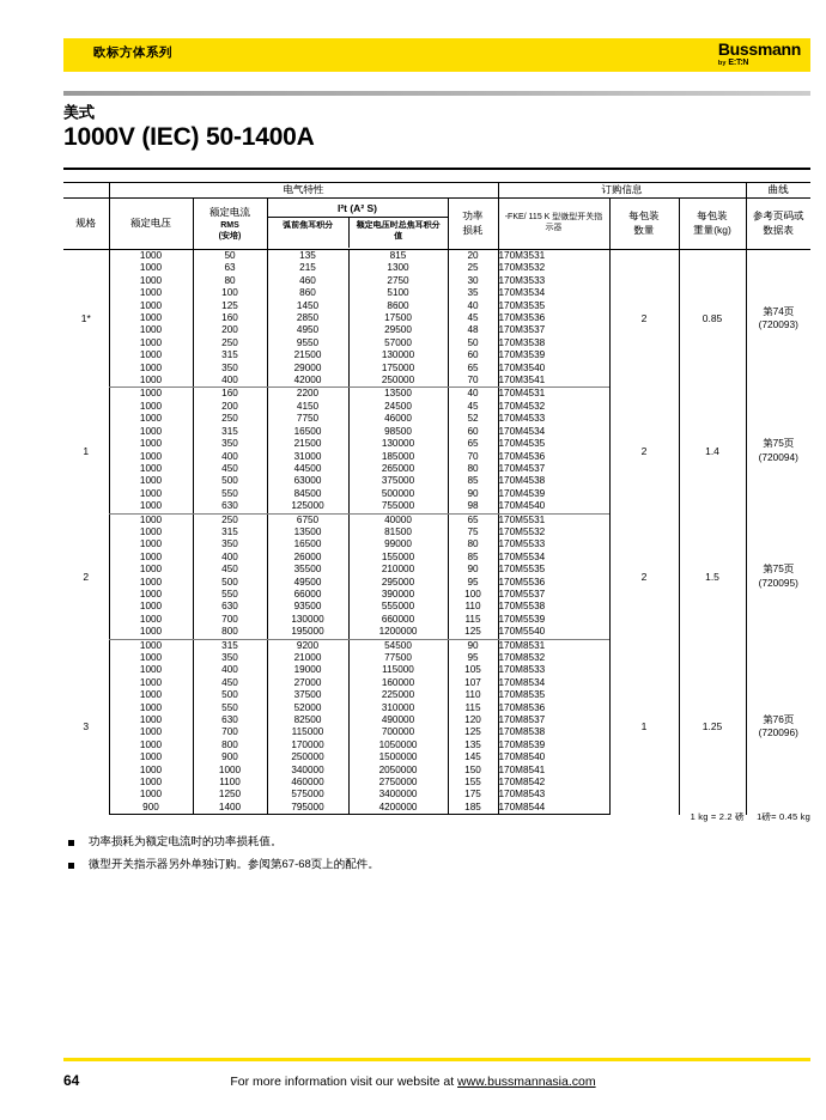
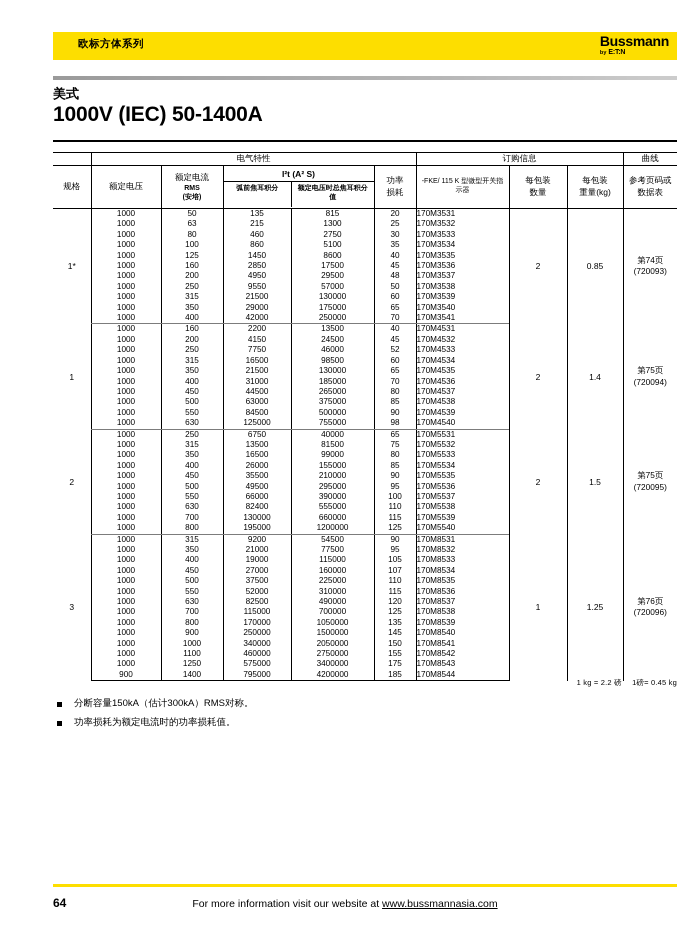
  欧标方体系列
  Bussmann
  美式
  1000V (IEC) 50-1400A
  	电气特性	订购信息	曲线
  1*	1000	50	135	815	20	170M3531	2	0.85	第74页(720093)
  1000	63	215	1300	25	170M3532
  1000	80	460	2750	30	170M3533
  1000	100	860	5100	35	170M3534
  1000	125	1450	8600	40	170M3535
  1000	160	2850	17500	45	170M3536
  1000	200	4950	29500	48	170M3537
  1000	250	9550	57000	50	170M3538
  1000	315	21500	130000	60	170M3539
  1000	350	29000	175000	65	170M3540
  1000	400	42000	250000	70	170M3541
  1	1000	160	2200	13500	40	170M4531	2	1.4	第75页(720094)
  1000	200	4150	24500	45	170M4532
  1000	250	7750	46000	52	170M4533
  1000	315	16500	98500	60	170M4534
  1000	350	21500	130000	65	170M4535
  1000	400	31000	185000	70	170M4536
  1000	450	44500	265000	80	170M4537
  1000	500	63000	375000	85	170M4538
  1000	550	84500	500000	90	170M4539
  1000	630	125000	755000	98	170M4540
  2	1000	250	6750	40000	65	170M5531	2	1.5	第75页(720095)
  1000	315	13500	81500	75	170M5532
  1000	350	16500	99000	80	170M5533
  1000	400	26000	155000	85	170M5534
  1000	450	35500	210000	90	170M5535
  1000	500	49500	295000	95	170M5536
  1000	550	66000	390000	100	170M5537
- 1000	630	93500	555000	110	170M5538
+ 1000	630	82400	555000	110	170M5538
  1000	700	130000	660000	115	170M5539
  1000	800	195000	1200000	125	170M5540
  3	1000	315	9200	54500	90	170M8531	1	1.25	第76页(720096)
  1000	350	21000	77500	95	170M8532
  1000	400	19000	115000	105	170M8533
  1000	450	27000	160000	107	170M8534
  1000	500	37500	225000	110	170M8535
  1000	550	52000	310000	115	170M8536
  1000	630	82500	490000	120	170M8537
  1000	700	115000	700000	125	170M8538
  1000	800	170000	1050000	135	170M8539
  1000	900	250000	1500000	145	170M8540
  1000	1000	340000	2050000	150	170M8541
  1000	1100	460000	2750000	155	170M8542
  1000	1250	575000	3400000	175	170M8543
  900	1400	795000	4200000	185	170M8544
  1 kg = 2.2 磅 1磅= 0.45 kg
+ 分断容量150kA（估计300kA）RMS对称。
  功率损耗为额定电流时的功率损耗值。
- 微型开关指示器另外单独订购。参阅第67-68页上的配件。
  64
  For more information visit our website at www.bussmannasia.com
